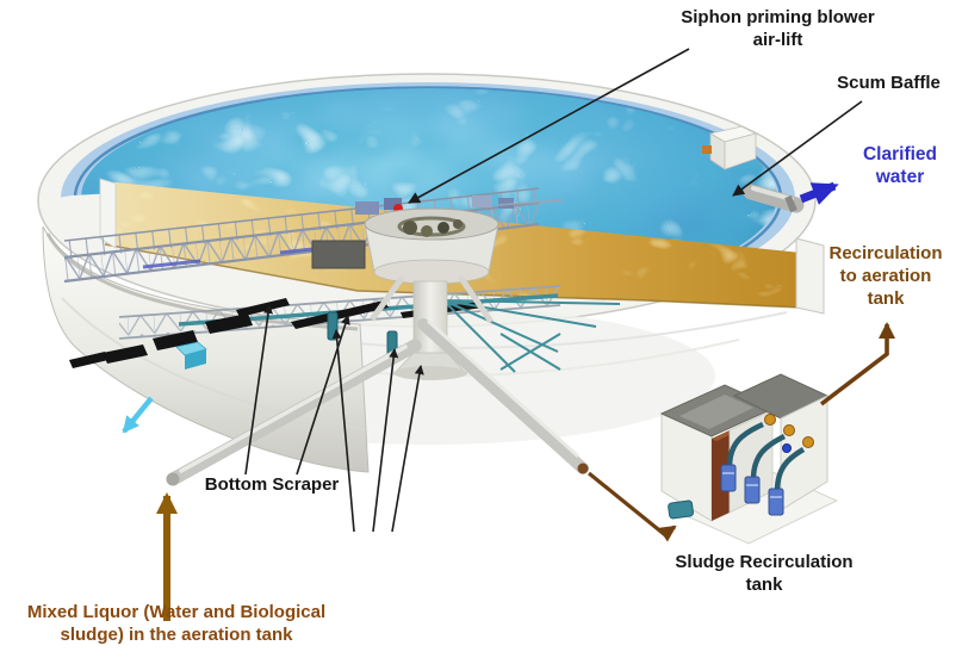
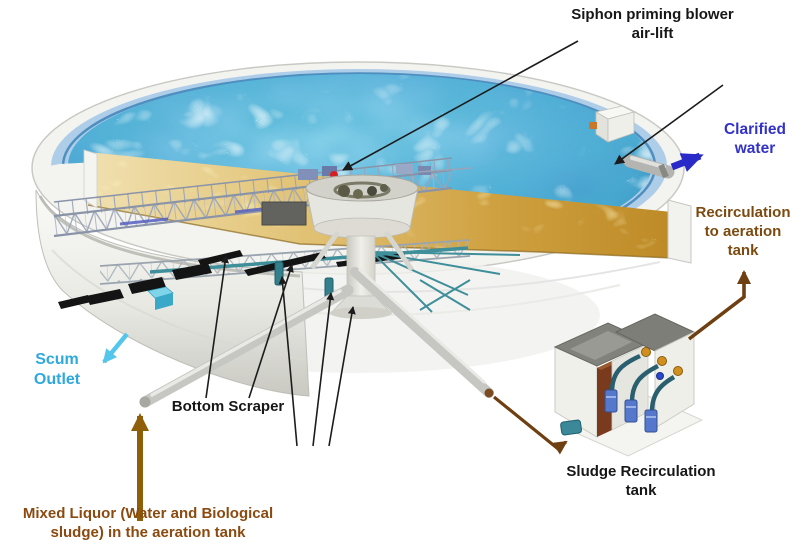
  Siphon priming blower
  air-lift
- Scum Baffle
  Clarified
  water
  Recirculation
  to aeration
  tank
+ Scum
+ Outlet
  Bottom Scraper
  Mixed Liquor (Water and Biological
  sludge) in the aeration tank
  Sludge Recirculation
  tank
